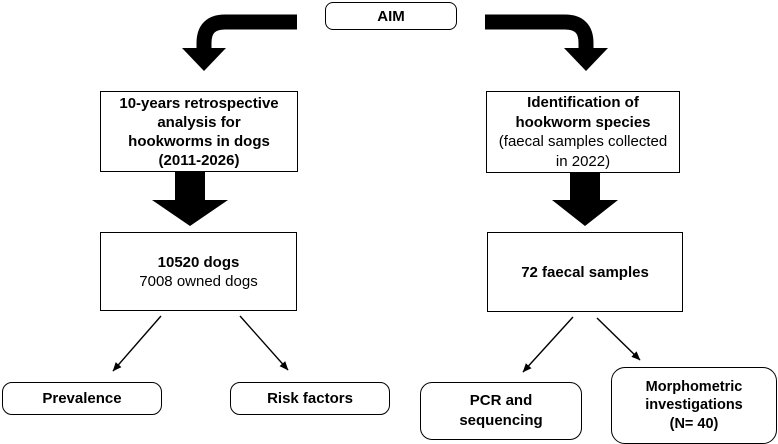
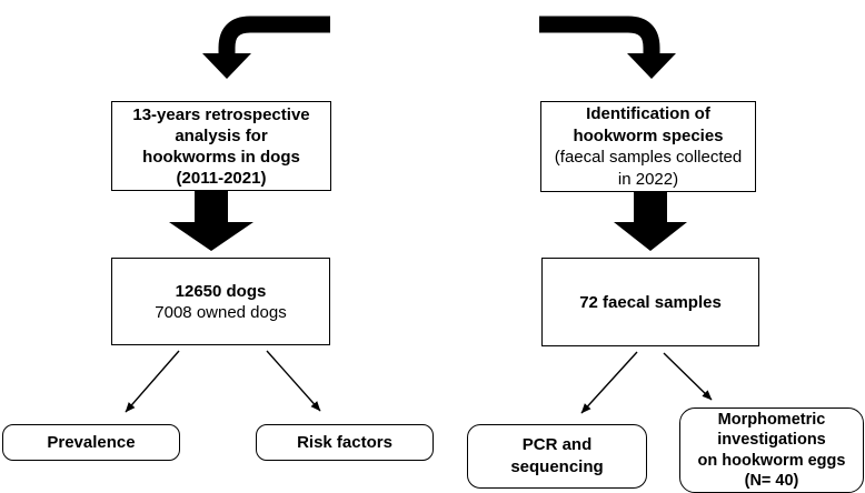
- AIM
- 10-years retrospective
+ 13-years retrospective
  analysis for
  hookworms in dogs
- (2011-2026)
+ (2011-2021)
  Identification of
  hookworm species
  (faecal samples collected
  in 2022)
- 10520 dogs
+ 12650 dogs
  7008 owned dogs
  72 faecal samples
  Prevalence
  Risk factors
  PCR and
  sequencing
  Morphometric
  investigations
+ on hookworm eggs
  (N= 40)
